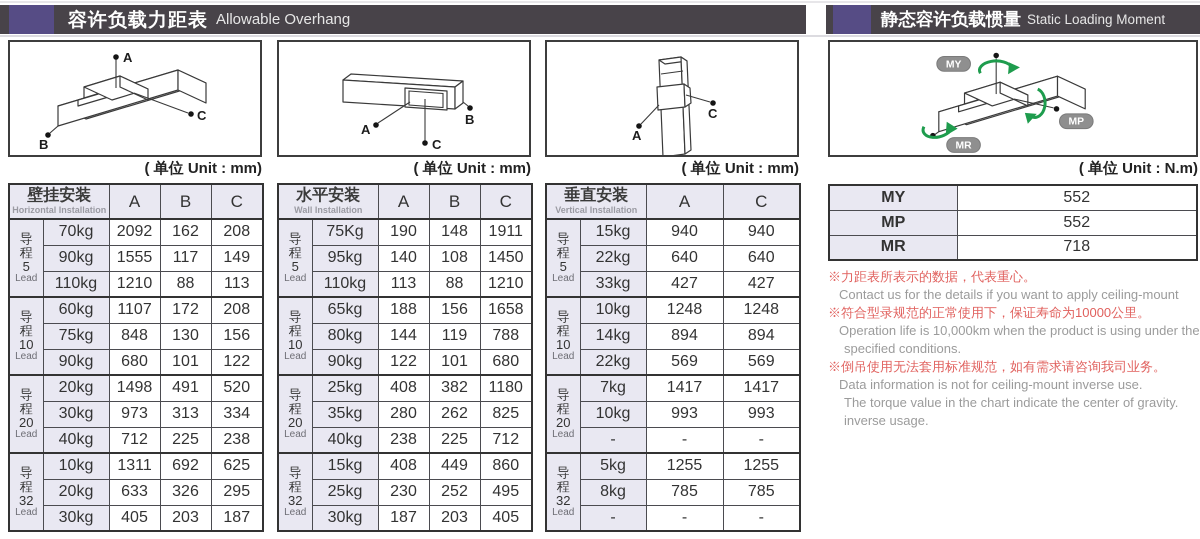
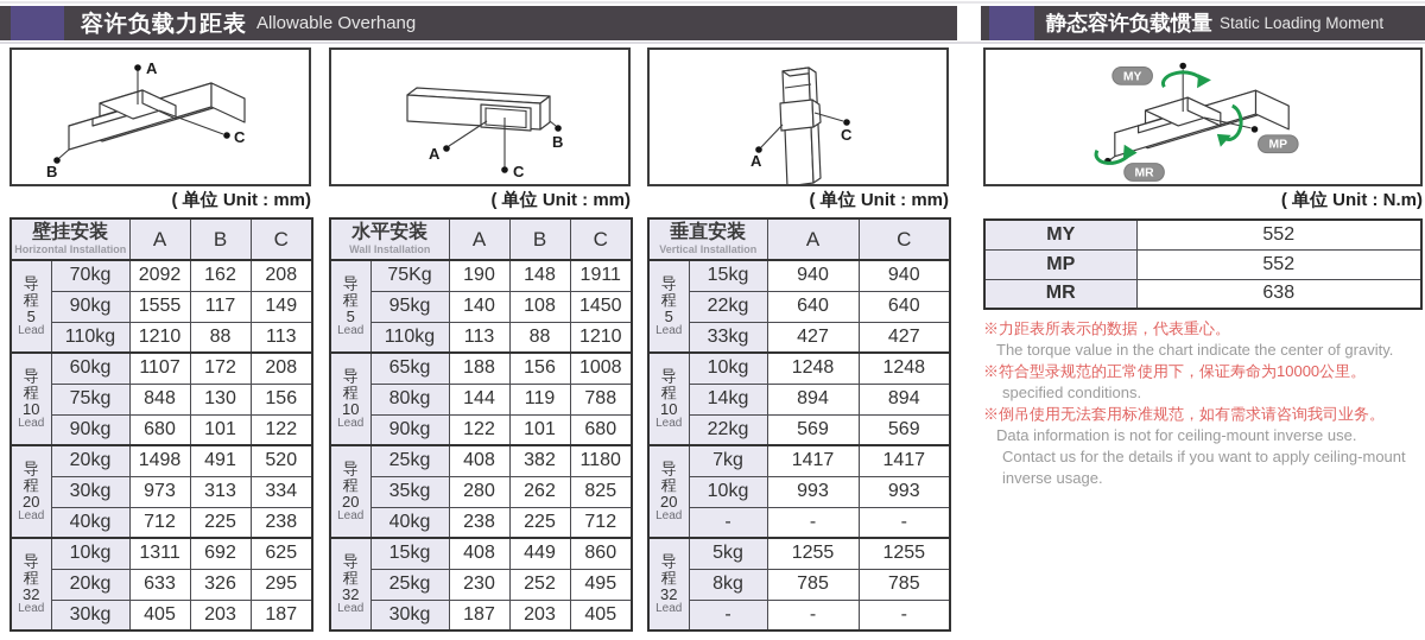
  容许负载力距表
  Allowable Overhang
  静态容许负载惯量
  Static Loading Moment
  A
  C
  B
  A
  C
  B
  A
  C
  MY
  MP
  MR
  ( 单位 Unit : mm)
  ( 单位 Unit : mm)
  ( 单位 Unit : mm)
  ( 单位 Unit : N.m)
  壁挂安装 Horizontal Installation	A	B	C
  导程5Lead	70kg	2092	162	208
  90kg	1555	117	149
  110kg	1210	88	113
  导程10Lead	60kg	1107	172	208
  75kg	848	130	156
  90kg	680	101	122
  导程20Lead	20kg	1498	491	520
  30kg	973	313	334
  40kg	712	225	238
  导程32Lead	10kg	1311	692	625
  20kg	633	326	295
  30kg	405	203	187
  水平安装 Wall Installation	A	B	C
  导程5Lead	75Kg	190	148	1911
  95kg	140	108	1450
  110kg	113	88	1210
- 导程10Lead	65kg	188	156	1658
+ 导程10Lead	65kg	188	156	1008
  80kg	144	119	788
  90kg	122	101	680
  导程20Lead	25kg	408	382	1180
  35kg	280	262	825
  40kg	238	225	712
  导程32Lead	15kg	408	449	860
  25kg	230	252	495
  30kg	187	203	405
  垂直安装 Vertical Installation	A	C
  导程5Lead	15kg	940	940
  22kg	640	640
  33kg	427	427
  导程10Lead	10kg	1248	1248
  14kg	894	894
  22kg	569	569
  导程20Lead	7kg	1417	1417
  10kg	993	993
  -	-	-
  导程32Lead	5kg	1255	1255
  8kg	785	785
  -	-	-
  MY	552
  MP	552
- MR	718
+ MR	638
  ※力距表所表示的数据，代表重心。
- Contact us for the details if you want to apply ceiling-mount
+ The torque value in the chart indicate the center of gravity.
  ※符合型录规范的正常使用下，保证寿命为10000公里。
- Operation life is 10,000km when the product is using under the
  specified conditions.
  ※倒吊使用无法套用标准规范，如有需求请咨询我司业务。
  Data information is not for ceiling-mount inverse use.
- The torque value in the chart indicate the center of gravity.
+ Contact us for the details if you want to apply ceiling-mount
  inverse usage.
